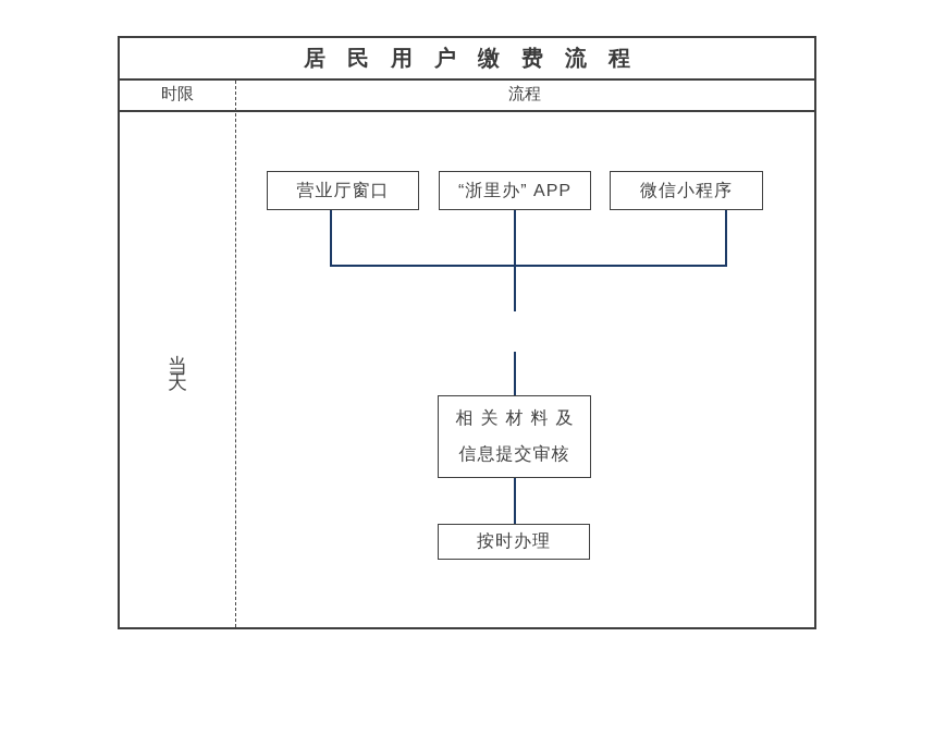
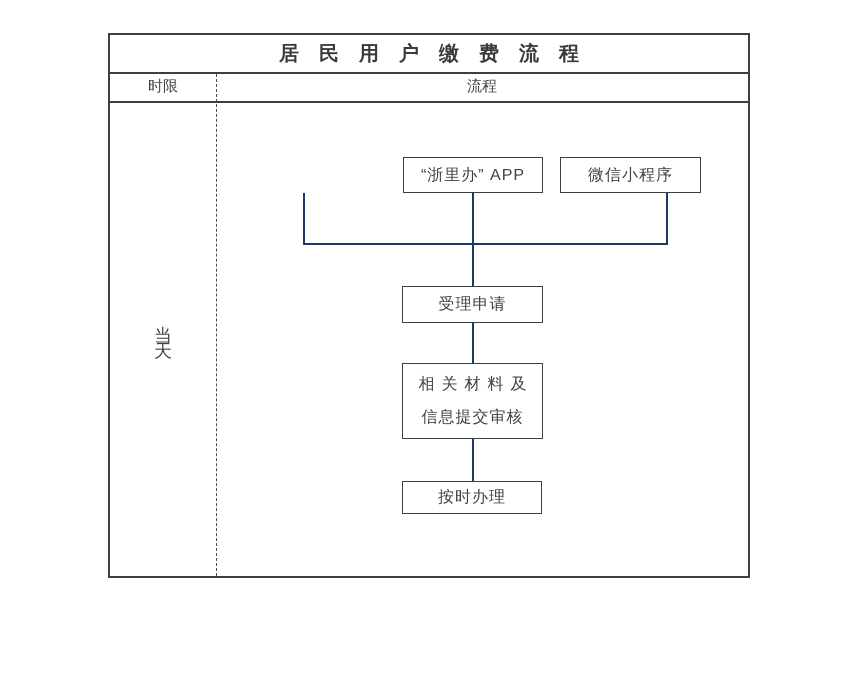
  居民用户缴费流程
  时限
  流程
- 营业厅窗口
  “浙里办” APP
  微信小程序
+ 受理申请
  相关材料及
  信息提交审核
  按时办理
